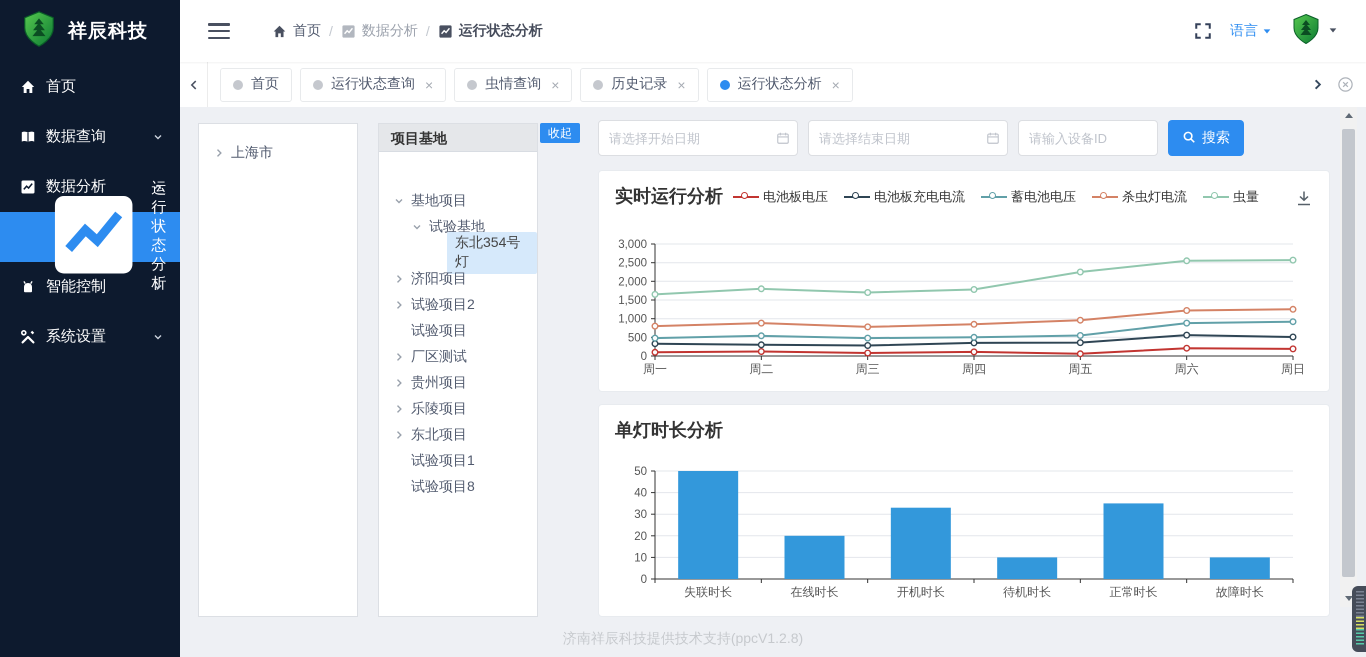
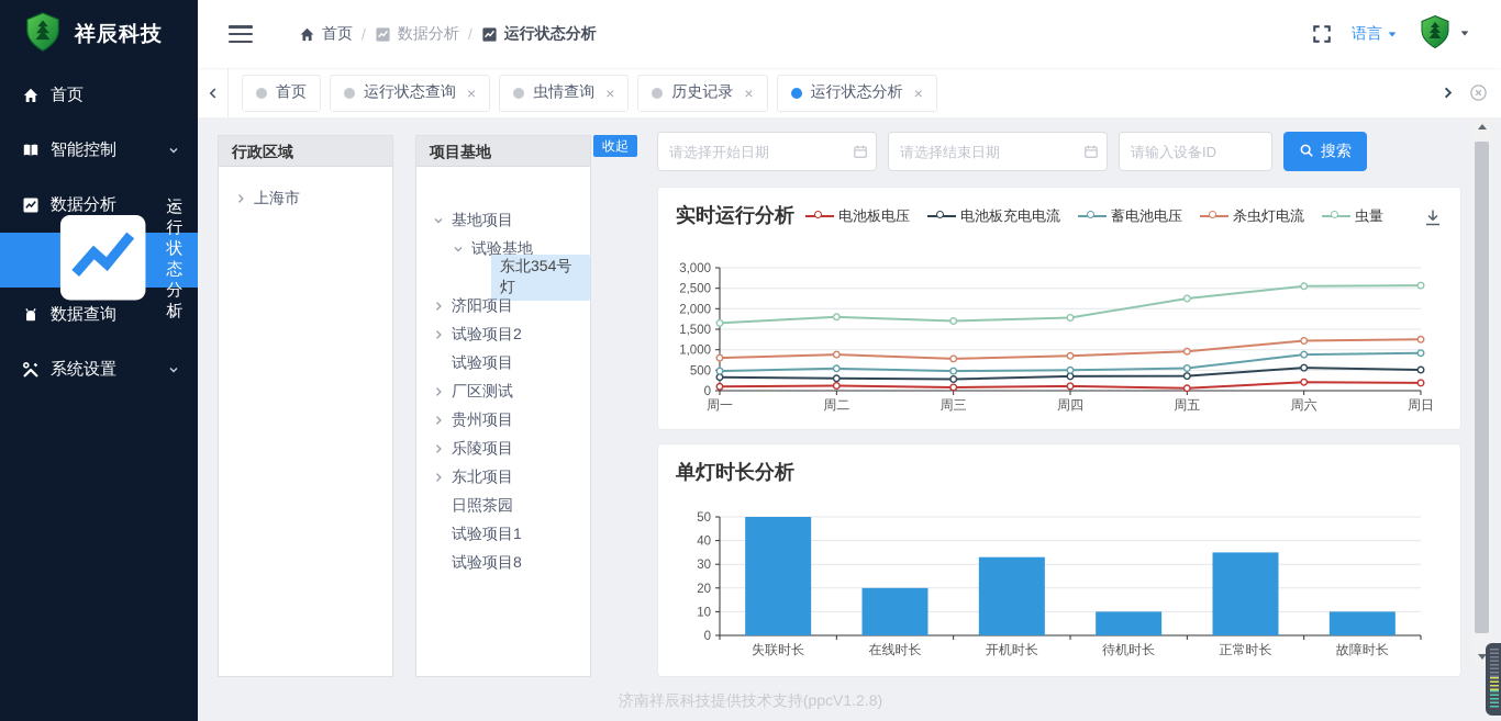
  首页
  /
  数据分析
  /
  运行状态分析
  语言
  首页
  运行状态查询
  ×
  虫情查询
  ×
  历史记录
  ×
  运行状态分析
  ×
  祥辰科技
  首页
- 数据查询
+ 智能控制
  数据分析
  运行状态分析
- 智能控制
+ 数据查询
  系统设置
+ 行政区域
  上海市
  项目基地
  基地项目
  试验基地
  东北354号灯
  济阳项目
  试验项目2
  试验项目
  厂区测试
  贵州项目
  乐陵项目
  东北项目
+ 日照茶园
  试验项目1
  试验项目8
  收起
  请选择开始日期
  请选择结束日期
  请输入设备ID
  搜索
  实时运行分析
  电池板电压
  电池板充电电流
  蓄电池电压
  杀虫灯电流
  虫量
  0
  500
  1,000
  1,500
  2,000
  2,500
  3,000
  周一
  周二
  周三
  周四
  周五
  周六
  周日
  单灯时长分析
  0
  10
  20
  30
  40
  50
  失联时长
  在线时长
  开机时长
  待机时长
  正常时长
  故障时长
  济南祥辰科技提供技术支持(ppcV1.2.8)
